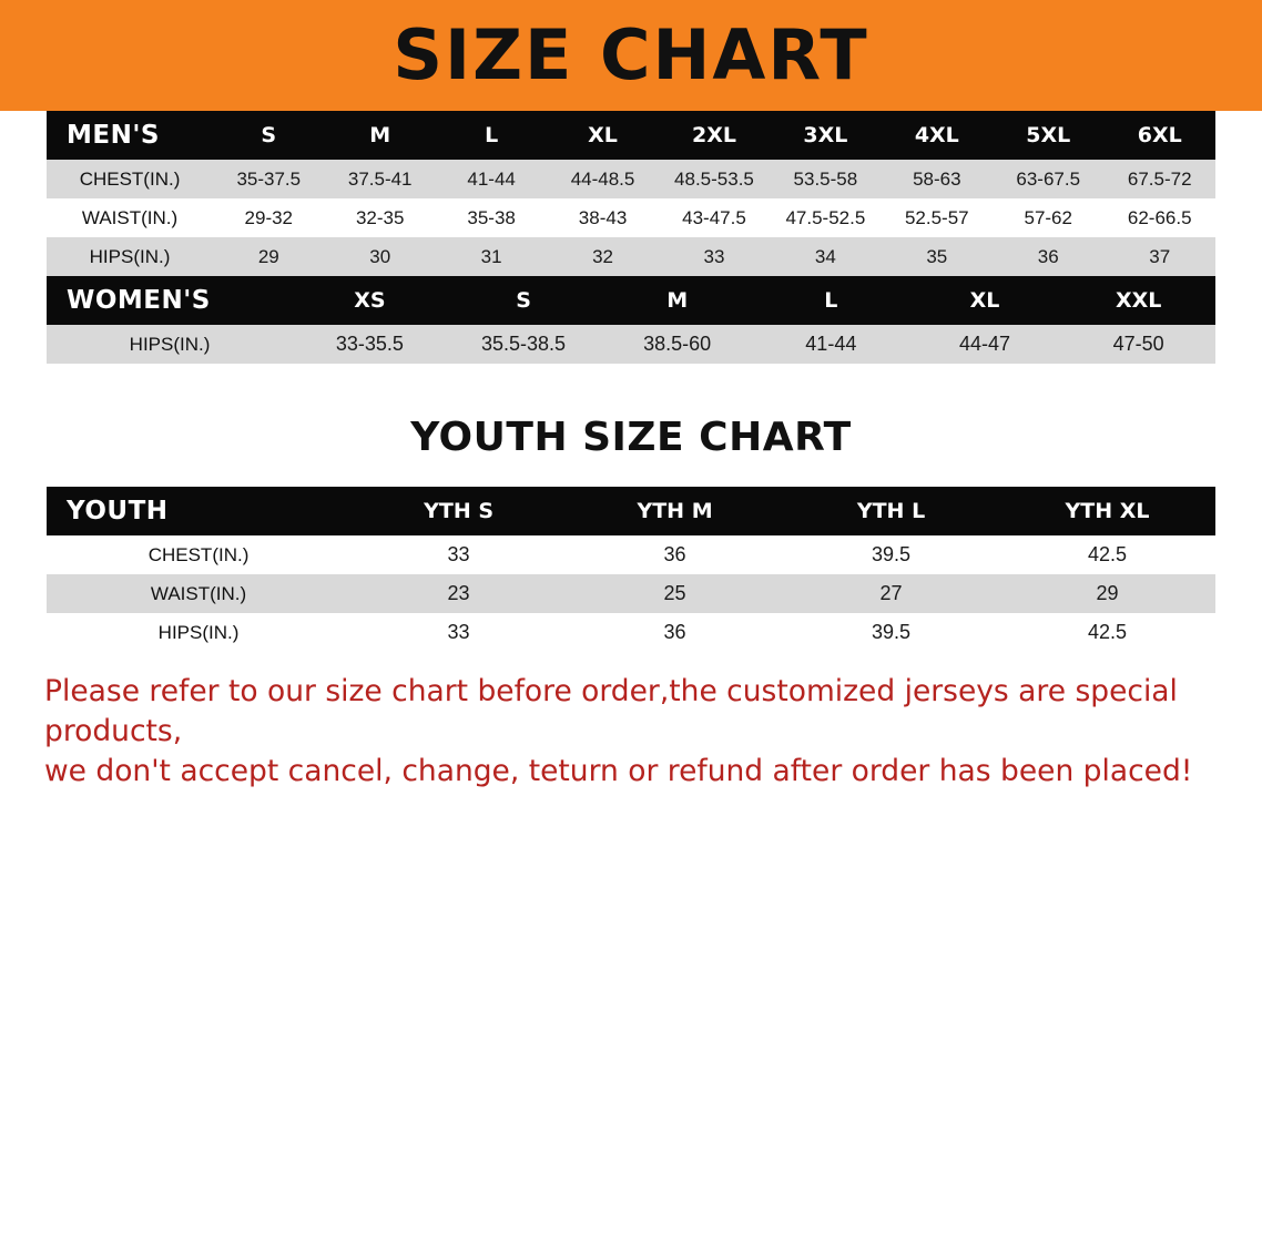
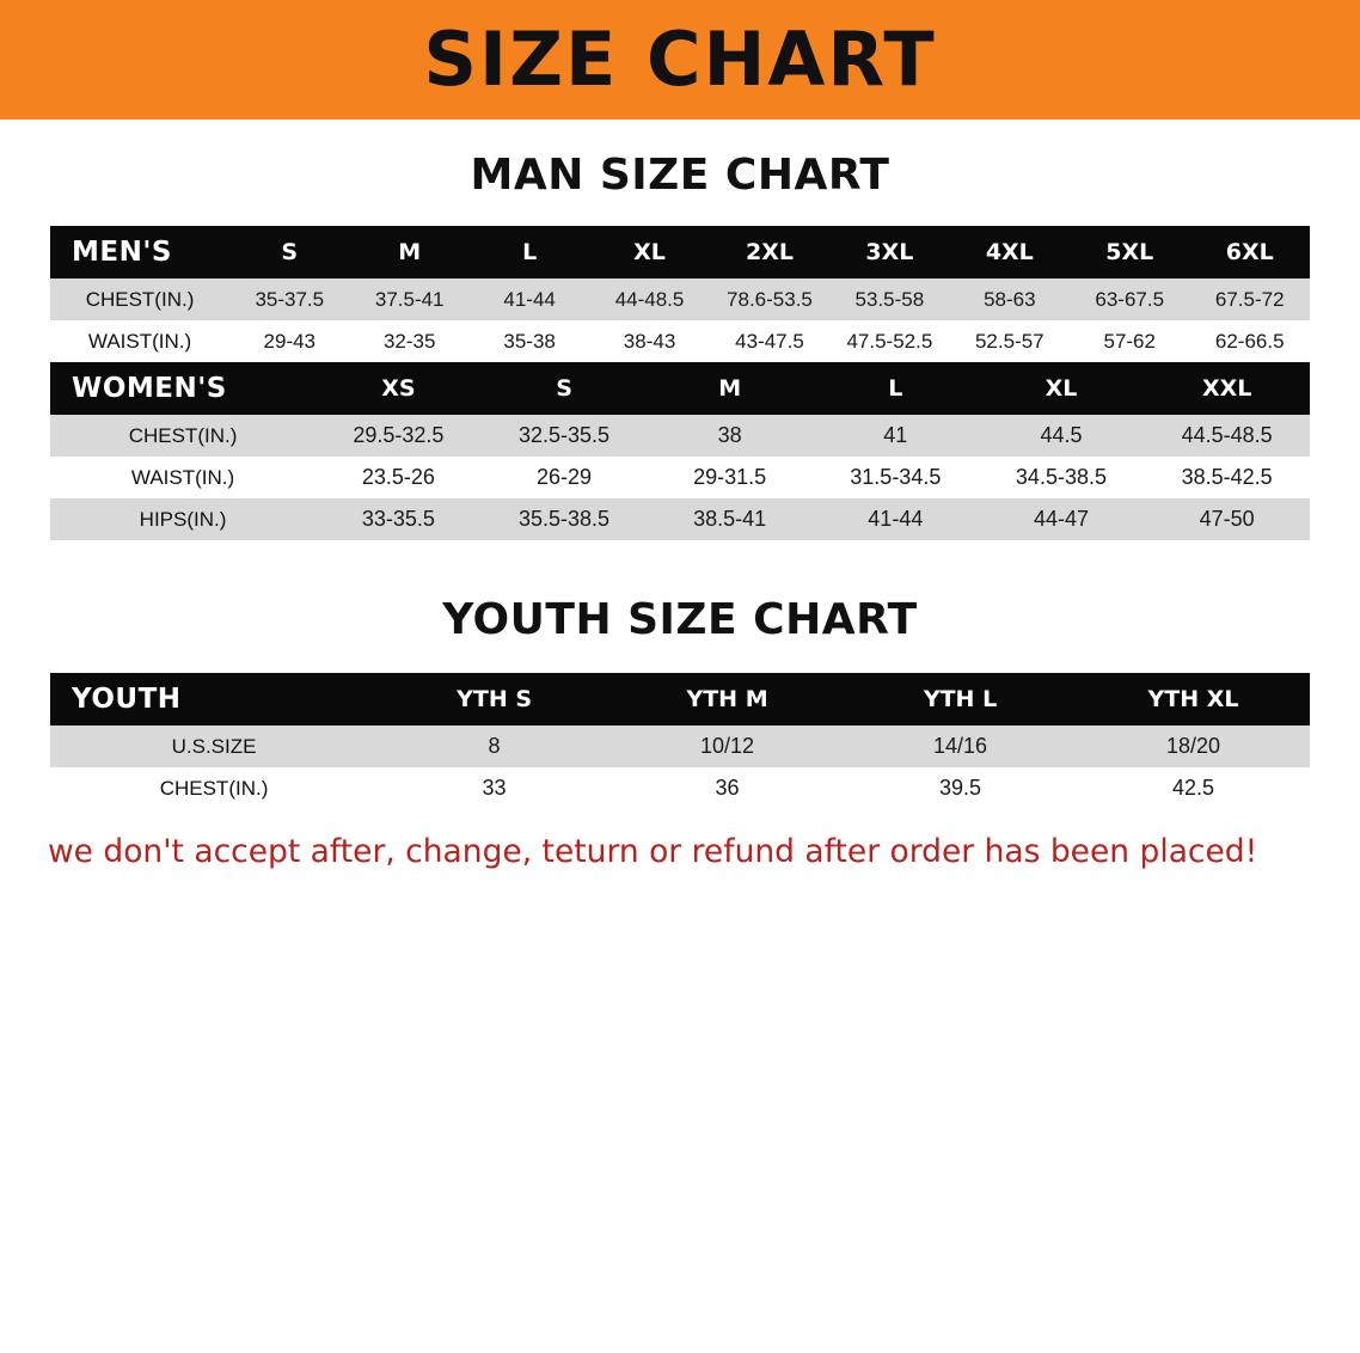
  SIZE CHART
+ MAN SIZE CHART
  MEN'S	S	M	L	XL	2XL	3XL	4XL	5XL	6XL
- CHEST(IN.)	35-37.5	37.5-41	41-44	44-48.5	48.5-53.5	53.5-58	58-63	63-67.5	67.5-72
+ CHEST(IN.)	35-37.5	37.5-41	41-44	44-48.5	78.6-53.5	53.5-58	58-63	63-67.5	67.5-72
- WAIST(IN.)	29-32	32-35	35-38	38-43	43-47.5	47.5-52.5	52.5-57	57-62	62-66.5
+ WAIST(IN.)	29-43	32-35	35-38	38-43	43-47.5	47.5-52.5	52.5-57	57-62	62-66.5
- HIPS(IN.)	29	30	31	32	33	34	35	36	37
  WOMEN'S	XS	S	M	L	XL	XXL
+ CHEST(IN.)	29.5-32.5	32.5-35.5	38	41	44.5	44.5-48.5
+ WAIST(IN.)	23.5-26	26-29	29-31.5	31.5-34.5	34.5-38.5	38.5-42.5
- HIPS(IN.)	33-35.5	35.5-38.5	38.5-60	41-44	44-47	47-50
+ HIPS(IN.)	33-35.5	35.5-38.5	38.5-41	41-44	44-47	47-50
  YOUTH SIZE CHART
  YOUTH	YTH S	YTH M	YTH L	YTH XL
+ U.S.SIZE	8	10/12	14/16	18/20
  CHEST(IN.)	33	36	39.5	42.5
- WAIST(IN.)	23	25	27	29
- HIPS(IN.)	33	36	39.5	42.5
- Please refer to our size chart before order,the customized jerseys are special products,
- we don't accept cancel, change, teturn or refund after order has been placed!
+ we don't accept after, change, teturn or refund after order has been placed!
